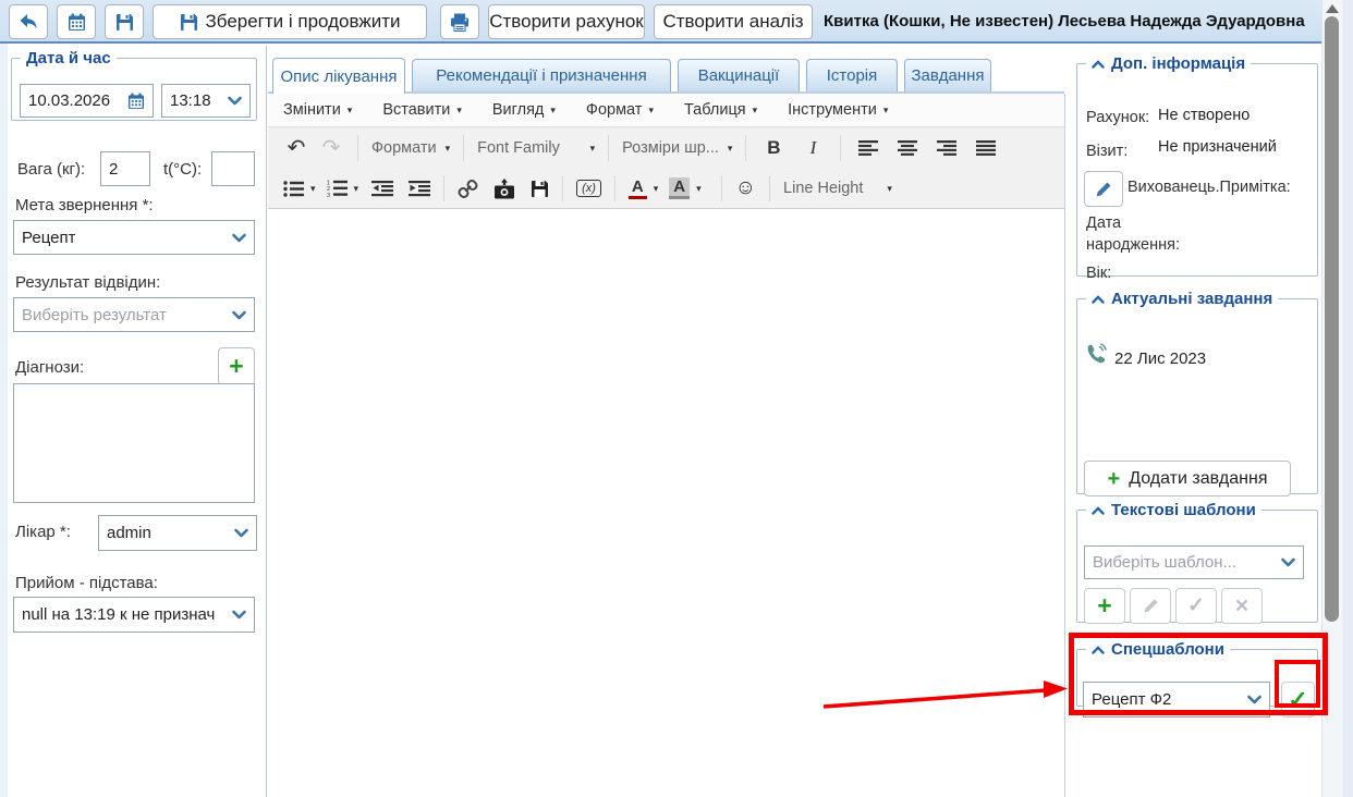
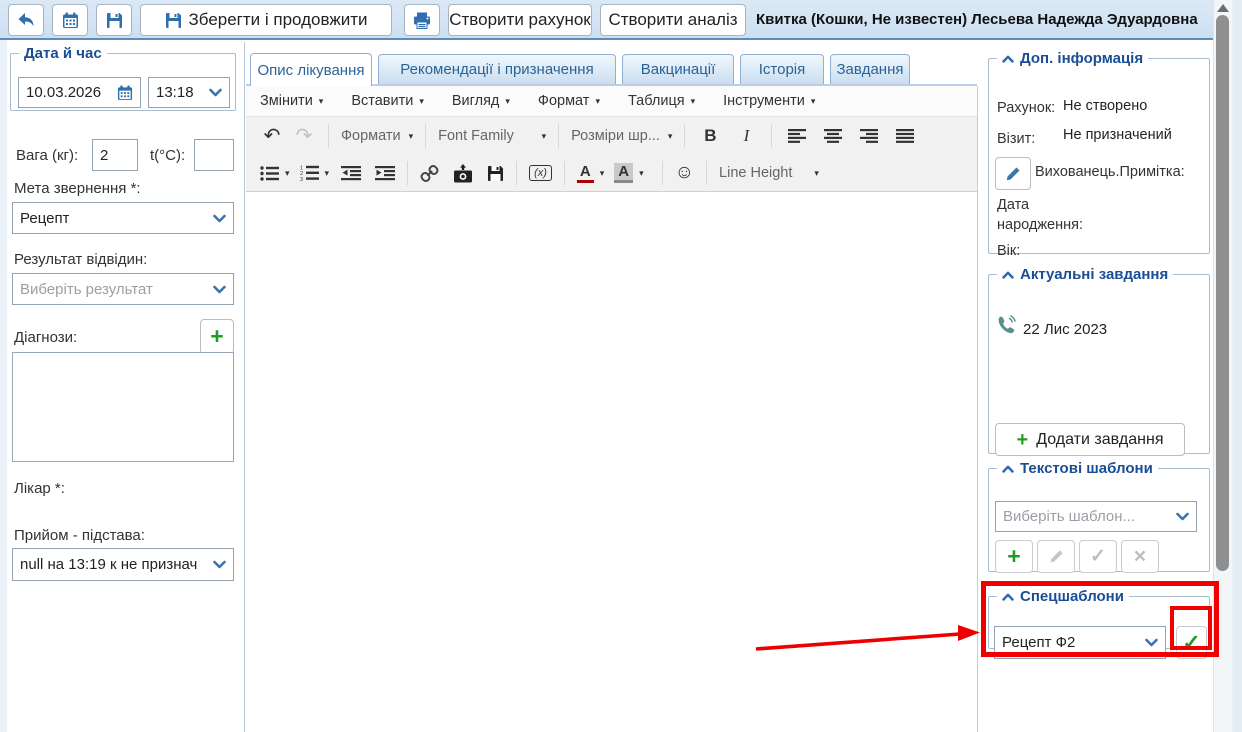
  Зберегти і продовжити
  Створити рахунок
  Створити аналіз
  Квитка (Кошки, Не известен) Лесьева Надежда Эдуардовна
  Дата й час
  10.03.2026
  13:18
  Вага (кг):
  2
  t(°C):
  Мета звернення *:
  Рецепт
  Результат відвідин:
  Виберіть результат
  Діагнози:
  +
  Лікар *:
- admin
  Прийом - підстава:
  null на 13:19 к не признач
  Опис лікування
  Рекомендації і призначення
  Вакцинації
  Історія
  Завдання
  Змінити
  ▾
  Вставити
  ▾
  Вигляд
  ▾
  Формат
  ▾
  Таблиця
  ▾
  Інструменти
  ▾
  ↶
  ↷
  Формати
  ▾
  Font Family
  ▾
  Розміри шр...
  ▾
  B
  I
  ▾
  ▾
  (x)
  A
  ▾
  A
  ▾
  ☺
  Line Height
  ▾
  Доп. інформація
  Рахунок:
  Не створено
  Візит:
  Не призначений
  Вихованець.Примітка:
  Дата народження:
  Вік:
  Актуальні завдання
  22 Лис 2023
  +
  Додати завдання
  Текстові шаблони
  Виберіть шаблон...
  +
  ✓
  ×
  Спецшаблони
  Рецепт Ф2
  ✓
